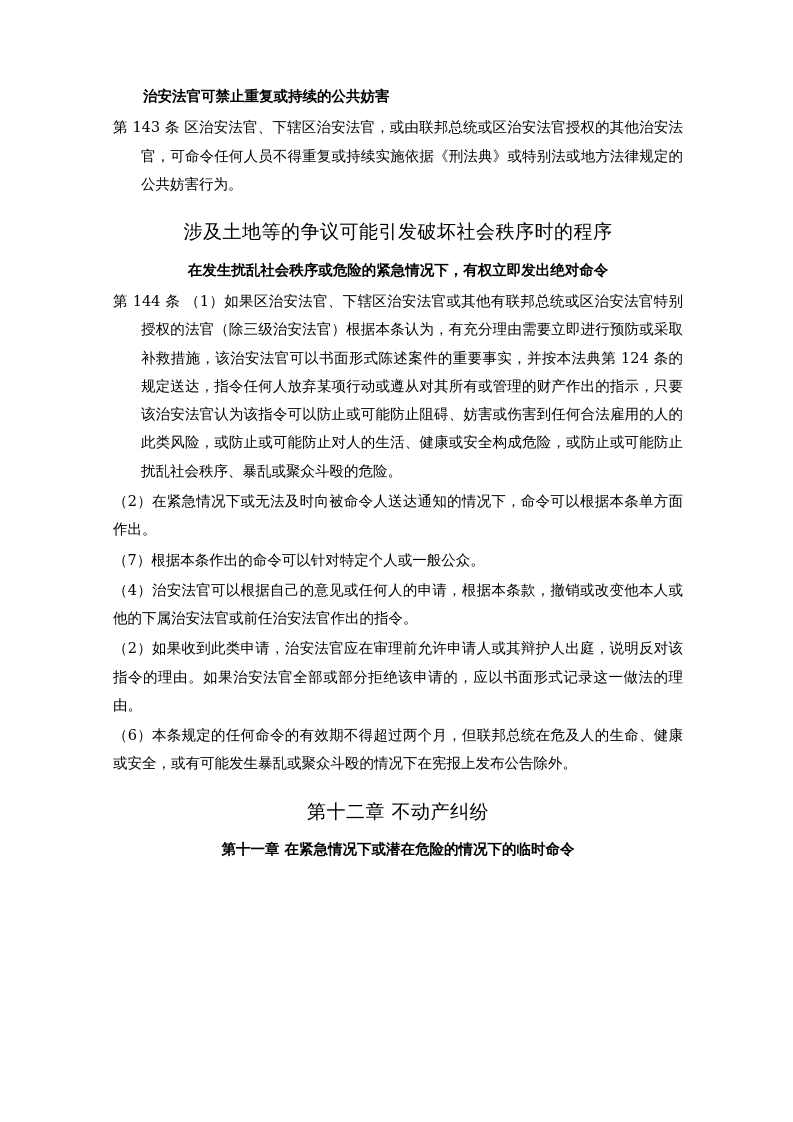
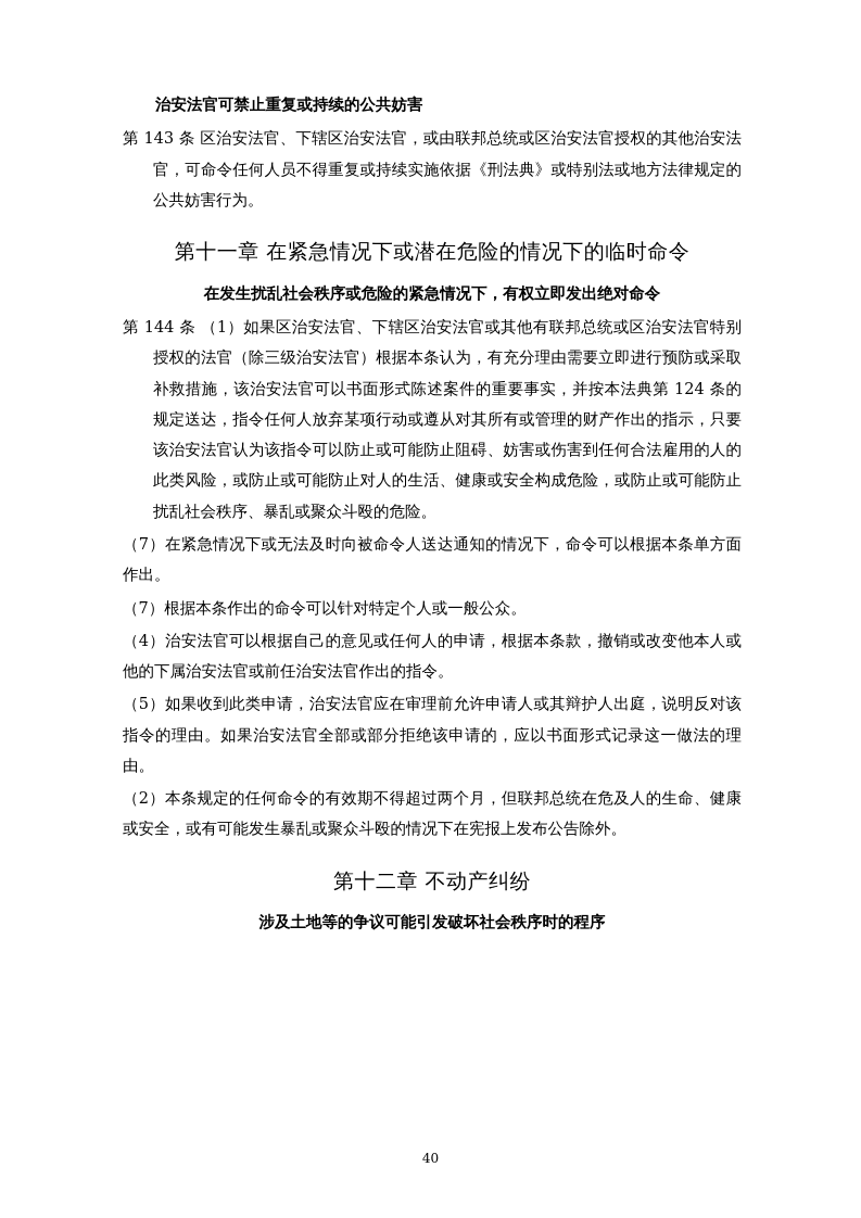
  治安法官可禁止重复或持续的公共妨害
  第 143 条 区治安法官、下辖区治安法官，或由联邦总统或区治安法官授权的其他治安法官，可命令任何人员不得重复或持续实施依据《刑法典》或特别法或地方法律规定的公共妨害行为。
- 涉及土地等的争议可能引发破坏社会秩序时的程序
+ 第十一章 在紧急情况下或潜在危险的情况下的临时命令
  在发生扰乱社会秩序或危险的紧急情况下，有权立即发出绝对命令
  第 144 条 （1）如果区治安法官、下辖区治安法官或其他有联邦总统或区治安法官特别授权的法官（除三级治安法官）根据本条认为，有充分理由需要立即进行预防或采取补救措施，该治安法官可以书面形式陈述案件的重要事实，并按本法典第 124 条的规定送达，指令任何人放弃某项行动或遵从对其所有或管理的财产作出的指示，只要该治安法官认为该指令可以防止或可能防止阻碍、妨害或伤害到任何合法雇用的人的此类风险，或防止或可能防止对人的生活、健康或安全构成危险，或防止或可能防止扰乱社会秩序、暴乱或聚众斗殴的危险。
- （2）在紧急情况下或无法及时向被命令人送达通知的情况下，命令可以根据本条单方面作出。
+ （7）在紧急情况下或无法及时向被命令人送达通知的情况下，命令可以根据本条单方面作出。
  （7）根据本条作出的命令可以针对特定个人或一般公众。
  （4）治安法官可以根据自己的意见或任何人的申请，根据本条款，撤销或改变他本人或他的下属治安法官或前任治安法官作出的指令。
- （2）如果收到此类申请，治安法官应在审理前允许申请人或其辩护人出庭，说明反对该指令的理由。如果治安法官全部或部分拒绝该申请的，应以书面形式记录这一做法的理由。
+ （5）如果收到此类申请，治安法官应在审理前允许申请人或其辩护人出庭，说明反对该指令的理由。如果治安法官全部或部分拒绝该申请的，应以书面形式记录这一做法的理由。
- （6）本条规定的任何命令的有效期不得超过两个月，但联邦总统在危及人的生命、健康或安全，或有可能发生暴乱或聚众斗殴的情况下在宪报上发布公告除外。
+ （2）本条规定的任何命令的有效期不得超过两个月，但联邦总统在危及人的生命、健康或安全，或有可能发生暴乱或聚众斗殴的情况下在宪报上发布公告除外。
  第十二章 不动产纠纷
- 第十一章 在紧急情况下或潜在危险的情况下的临时命令
+ 涉及土地等的争议可能引发破坏社会秩序时的程序
+ 40
